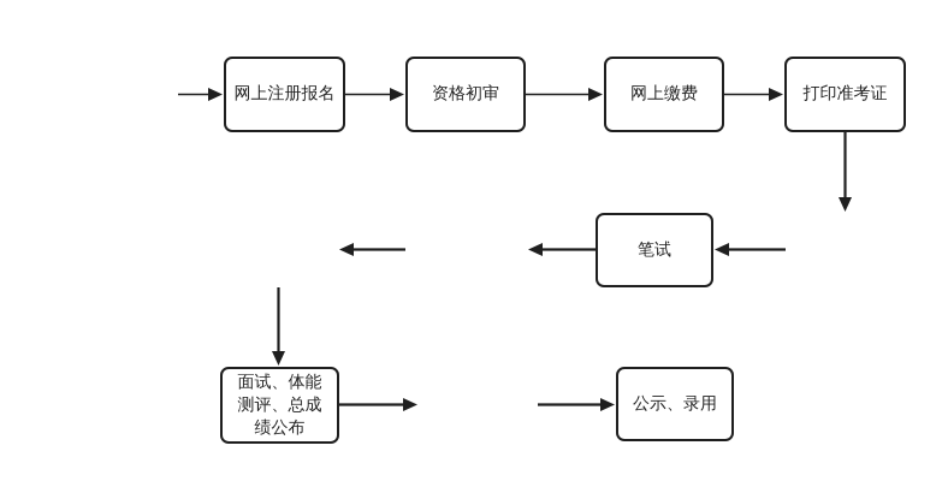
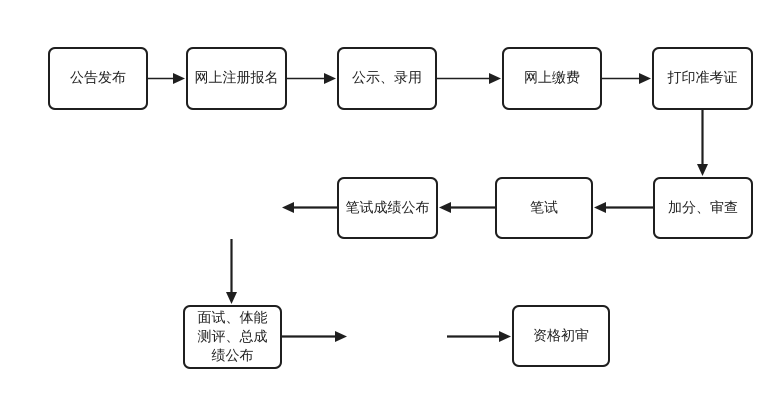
+ 公告发布
  网上注册报名
- 资格初审
+ 公示、录用
  网上缴费
  打印准考证
+ 加分、审查
  笔试
+ 笔试成绩公布
  面试、体能测评、总成绩公布
- 公示、录用
+ 资格初审
